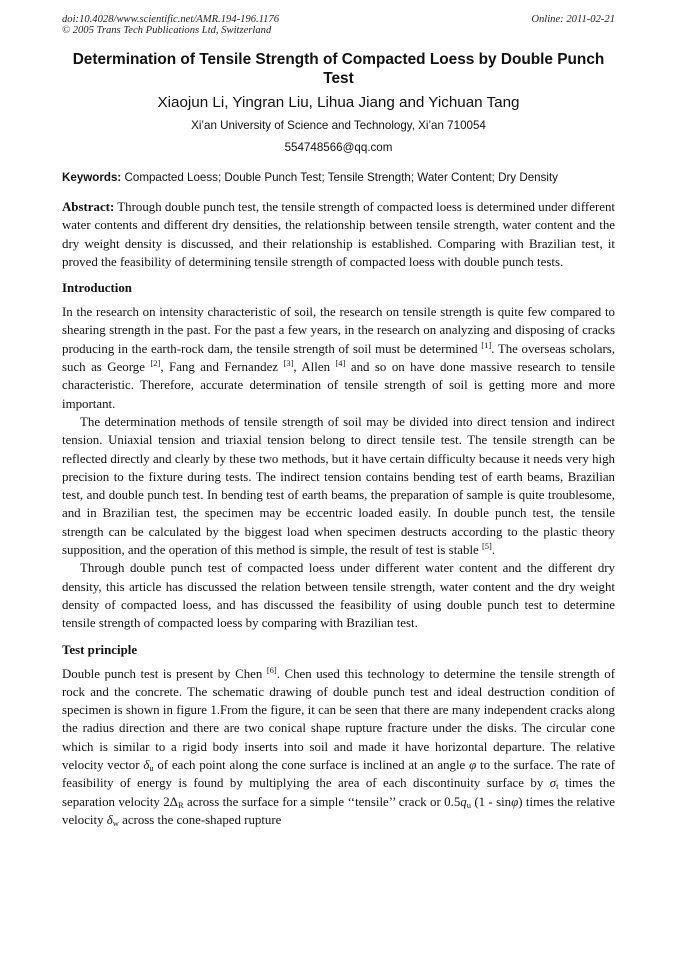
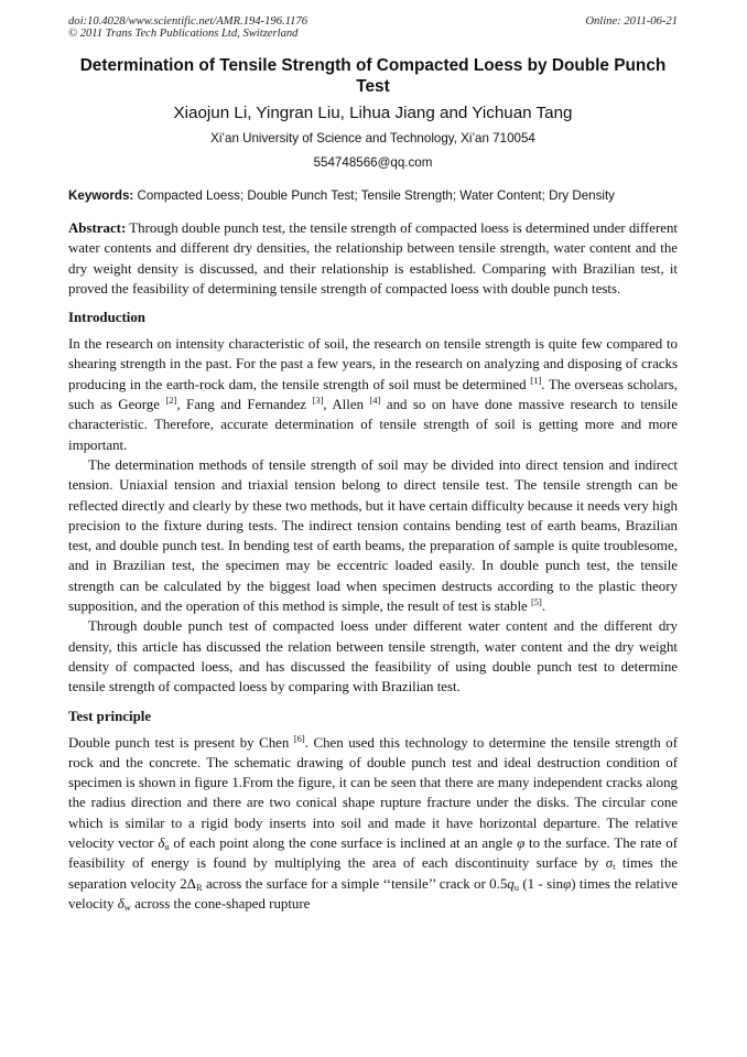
  doi:10.4028/www.scientific.net/AMR.194-196.1176
- © 2005 Trans Tech Publications Ltd, Switzerland
+ © 2011 Trans Tech Publications Ltd, Switzerland
- Online: 2011-02-21
+ Online: 2011-06-21
  Determination of Tensile Strength of Compacted Loess by Double Punch Test
  Xiaojun Li, Yingran Liu, Lihua Jiang and Yichuan Tang
  Xi’an University of Science and Technology, Xi’an 710054
  554748566@qq.com
  Keywords: Compacted Loess; Double Punch Test; Tensile Strength; Water Content; Dry Density
  Abstract: Through double punch test, the tensile strength of compacted loess is determined under different water contents and different dry densities, the relationship between tensile strength, water content and the dry weight density is discussed, and their relationship is established. Comparing with Brazilian test, it proved the feasibility of determining tensile strength of compacted loess with double punch tests.
  Introduction
  In the research on intensity characteristic of soil, the research on tensile strength is quite few compared to shearing strength in the past. For the past a few years, in the research on analyzing and disposing of cracks producing in the earth-rock dam, the tensile strength of soil must be determined [1]. The overseas scholars, such as George [2], Fang and Fernandez [3], Allen [4] and so on have done massive research to tensile characteristic. Therefore, accurate determination of tensile strength of soil is getting more and more important.
  The determination methods of tensile strength of soil may be divided into direct tension and indirect tension. Uniaxial tension and triaxial tension belong to direct tensile test. The tensile strength can be reflected directly and clearly by these two methods, but it have certain difficulty because it needs very high precision to the fixture during tests. The indirect tension contains bending test of earth beams, Brazilian test, and double punch test. In bending test of earth beams, the preparation of sample is quite troublesome, and in Brazilian test, the specimen may be eccentric loaded easily. In double punch test, the tensile strength can be calculated by the biggest load when specimen destructs according to the plastic theory supposition, and the operation of this method is simple, the result of test is stable [5].
  Through double punch test of compacted loess under different water content and the different dry density, this article has discussed the relation between tensile strength, water content and the dry weight density of compacted loess, and has discussed the feasibility of using double punch test to determine tensile strength of compacted loess by comparing with Brazilian test.
  Test principle
  Double punch test is present by Chen [6]. Chen used this technology to determine the tensile strength of rock and the concrete. The schematic drawing of double punch test and ideal destruction condition of specimen is shown in figure 1.From the figure, it can be seen that there are many independent cracks along the radius direction and there are two conical shape rupture fracture under the disks. The circular cone which is similar to a rigid body inserts into soil and made it have horizontal departure. The relative velocity vector δu of each point along the cone surface is inclined at an angle φ to the surface. The rate of feasibility of energy is found by multiplying the area of each discontinuity surface by σt times the separation velocity 2ΔR across the surface for a simple ‘‘tensile’’ crack or 0.5qu (1 - sinφ) times the relative velocity δw across the cone-shaped rupture
